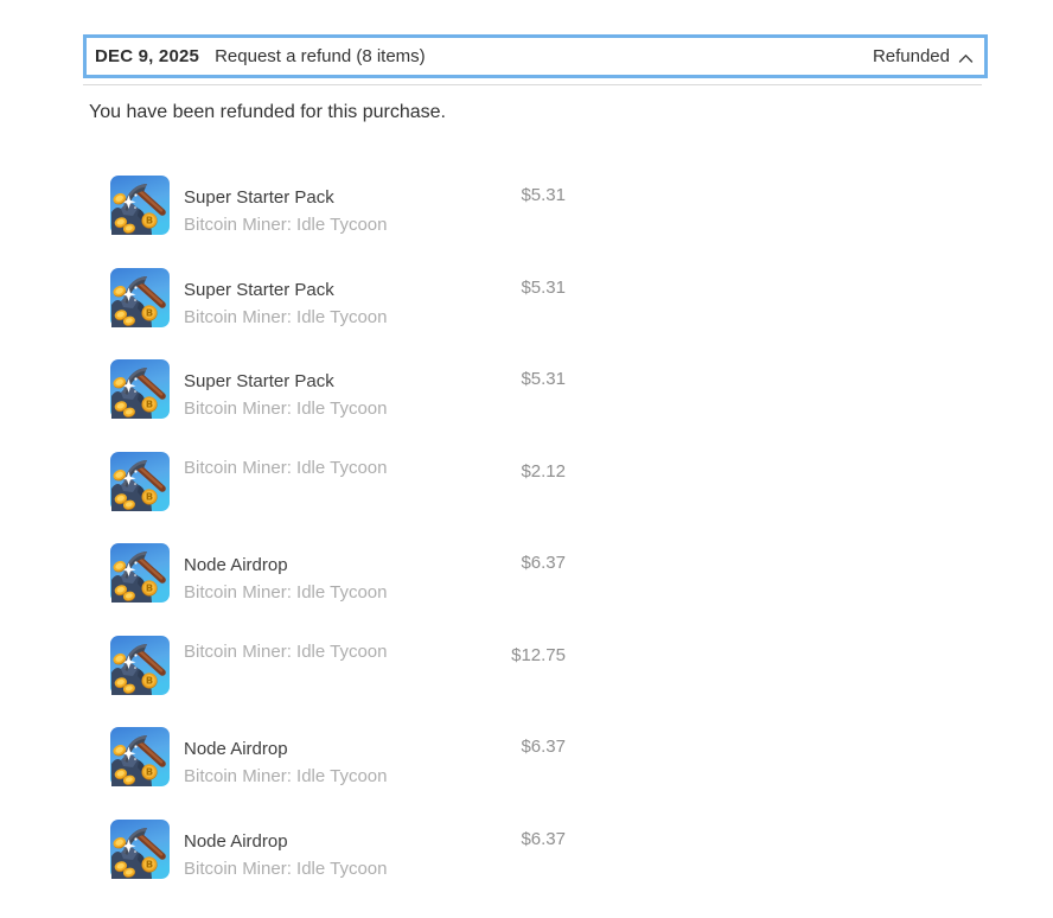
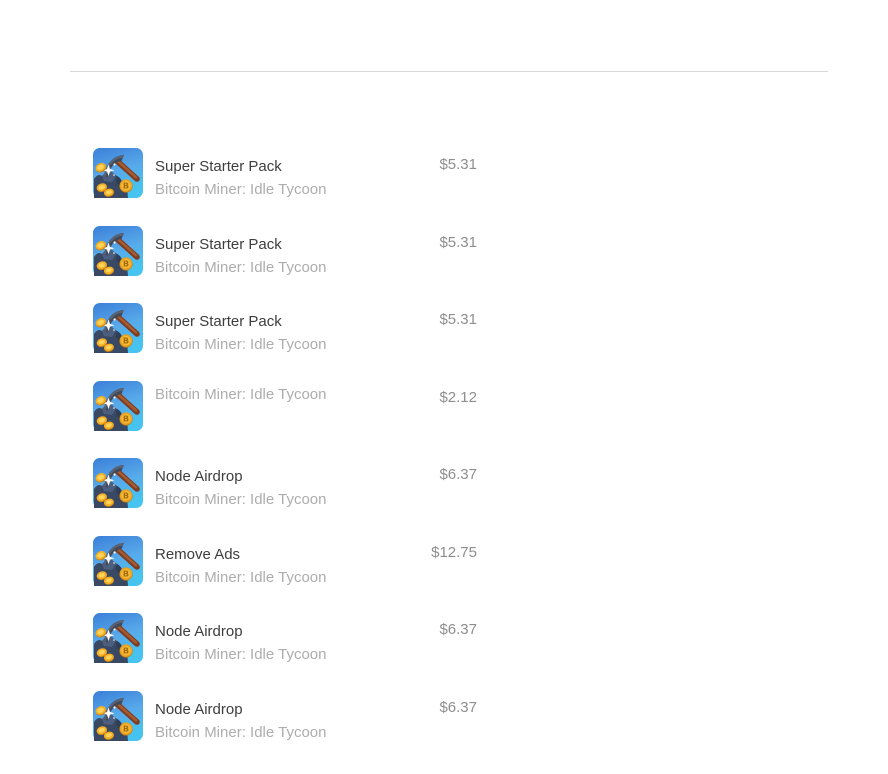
- DEC 9, 2025
- Request a refund (8 items)
- Refunded
- You have been refunded for this purchase.
  B
  Super Starter Pack
  Bitcoin Miner: Idle Tycoon
  $5.31
  B
  Super Starter Pack
  Bitcoin Miner: Idle Tycoon
  $5.31
  B
  Super Starter Pack
  Bitcoin Miner: Idle Tycoon
  $5.31
  B
  Bitcoin Miner: Idle Tycoon
  $2.12
  B
  Node Airdrop
  Bitcoin Miner: Idle Tycoon
  $6.37
  B
+ Remove Ads
  Bitcoin Miner: Idle Tycoon
  $12.75
  B
  Node Airdrop
  Bitcoin Miner: Idle Tycoon
  $6.37
  B
  Node Airdrop
  Bitcoin Miner: Idle Tycoon
  $6.37
